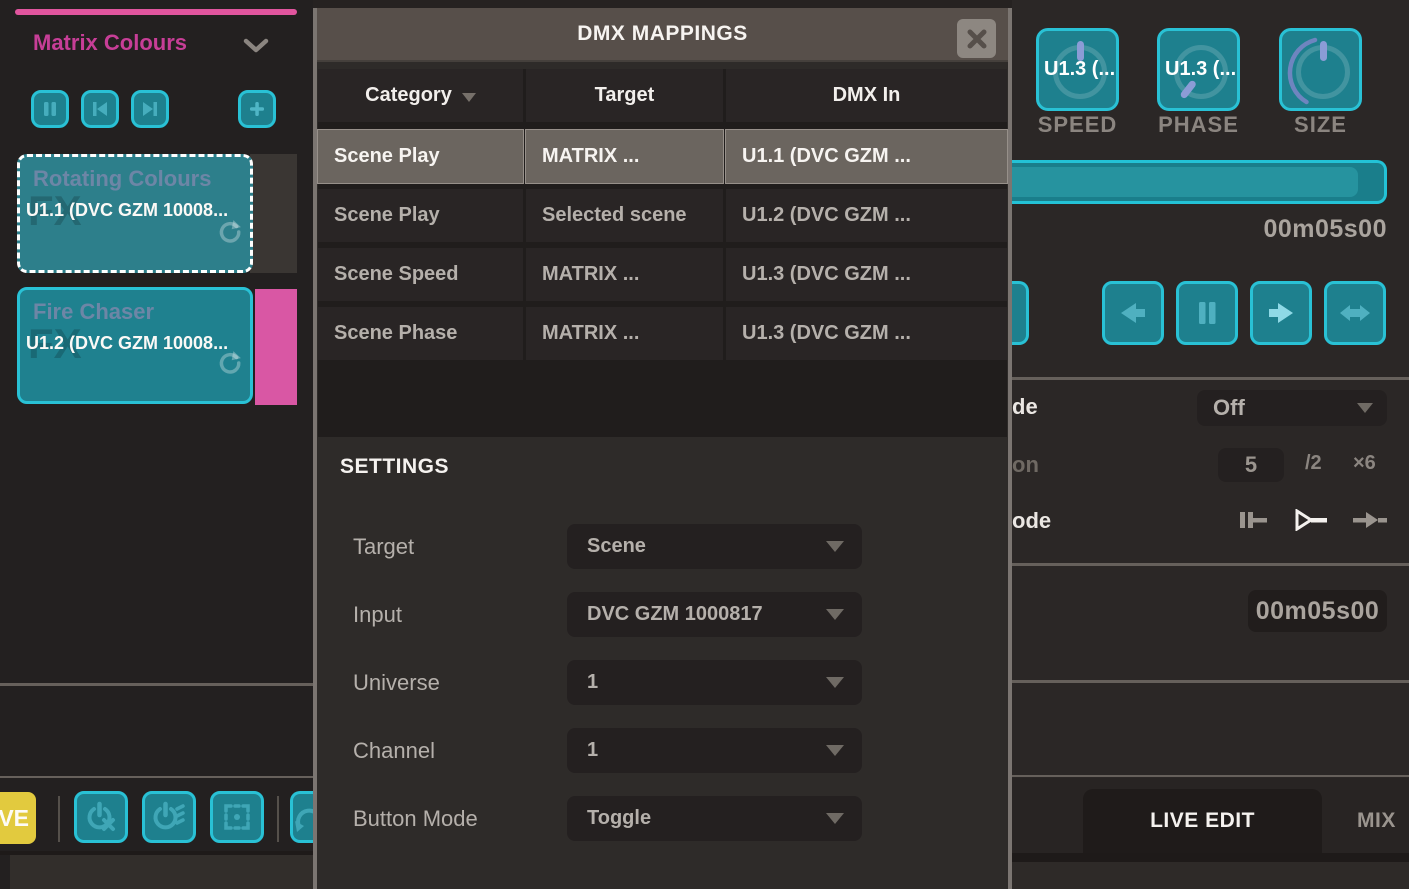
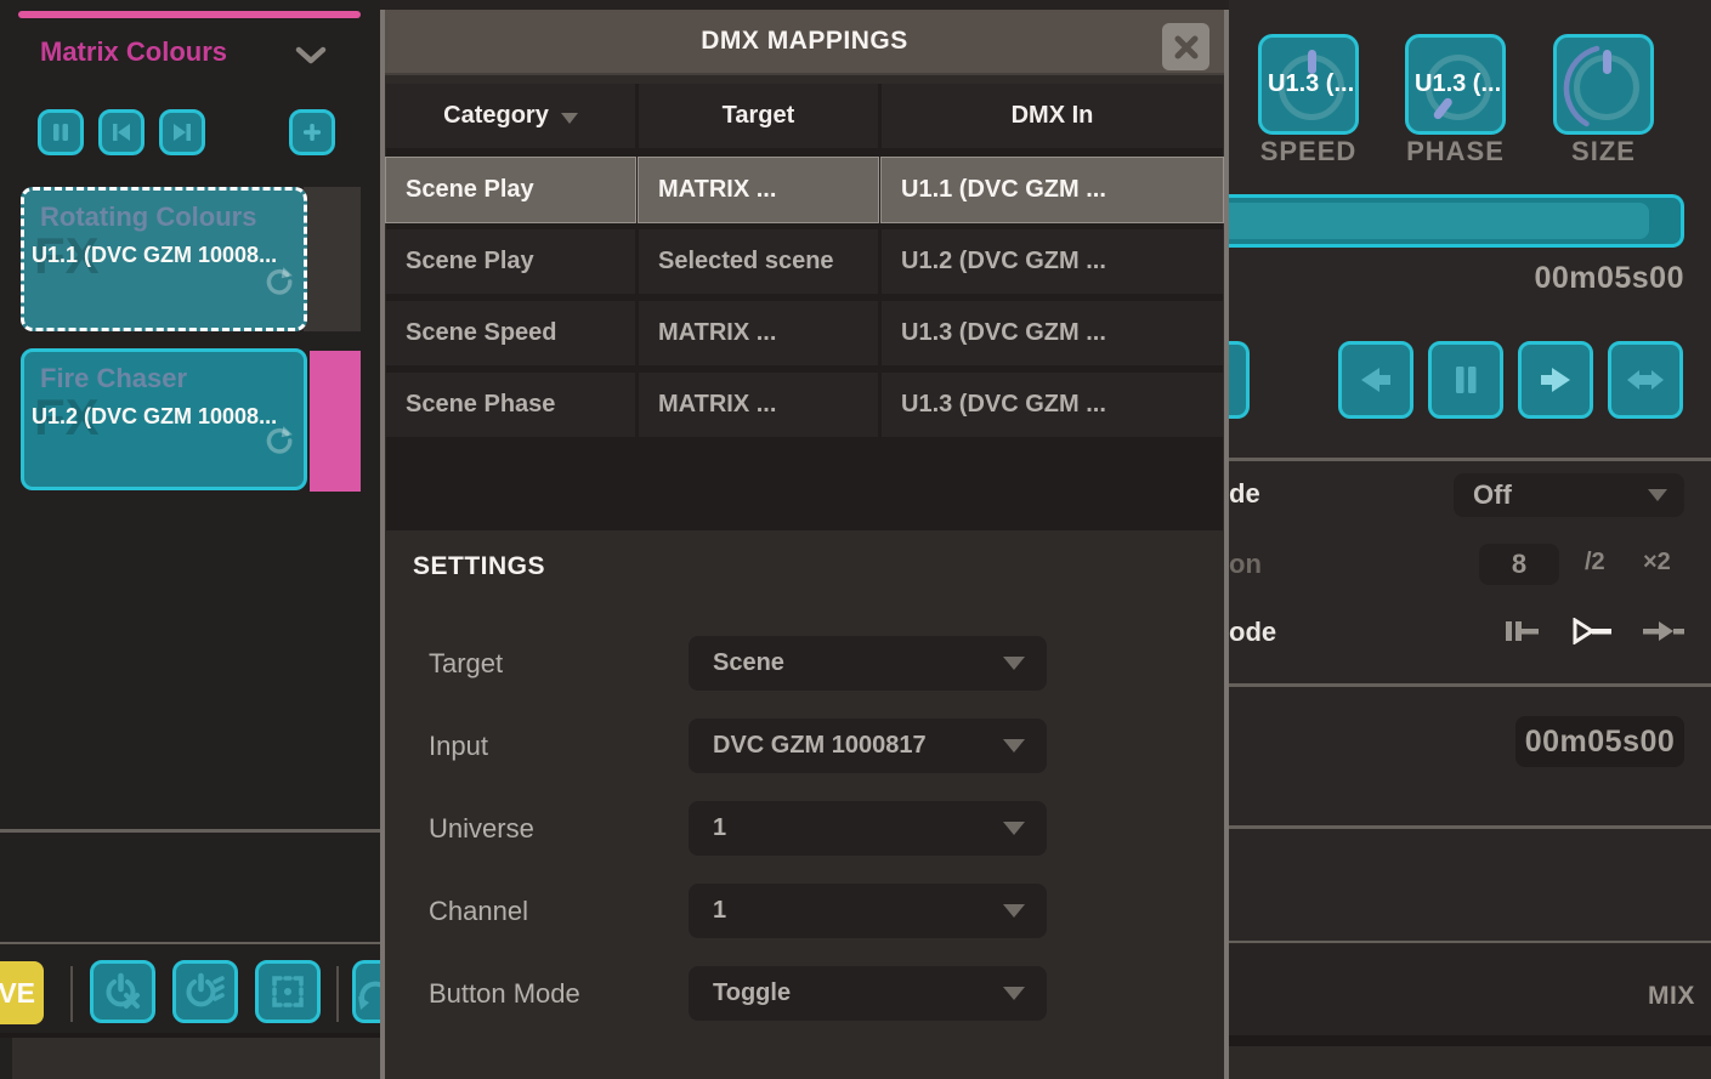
  Matrix Colours
  FX
  Rotating Colours
  U1.1 (DVC GZM 10008...
  FX
  Fire Chaser
  U1.2 (DVC GZM 10008...
  VE
  U1.3 (...
  U1.3 (...
  SPEED
  PHASE
  SIZE
  00m05s00
  de
  Off
  on
- 5
+ 8
  /2
- ×6
+ ×2
  ode
  00m05s00
- LIVE EDIT
  MIX
  DMX MAPPINGS
  Category
  Target
  DMX In
  Scene Play
  MATRIX ...
  U1.1 (DVC GZM ...
  Scene Play
  Selected scene
  U1.2 (DVC GZM ...
  Scene Speed
  MATRIX ...
  U1.3 (DVC GZM ...
  Scene Phase
  MATRIX ...
  U1.3 (DVC GZM ...
  SETTINGS
  Target
  Scene
  Input
  DVC GZM 1000817
  Universe
  1
  Channel
  1
  Button Mode
  Toggle
